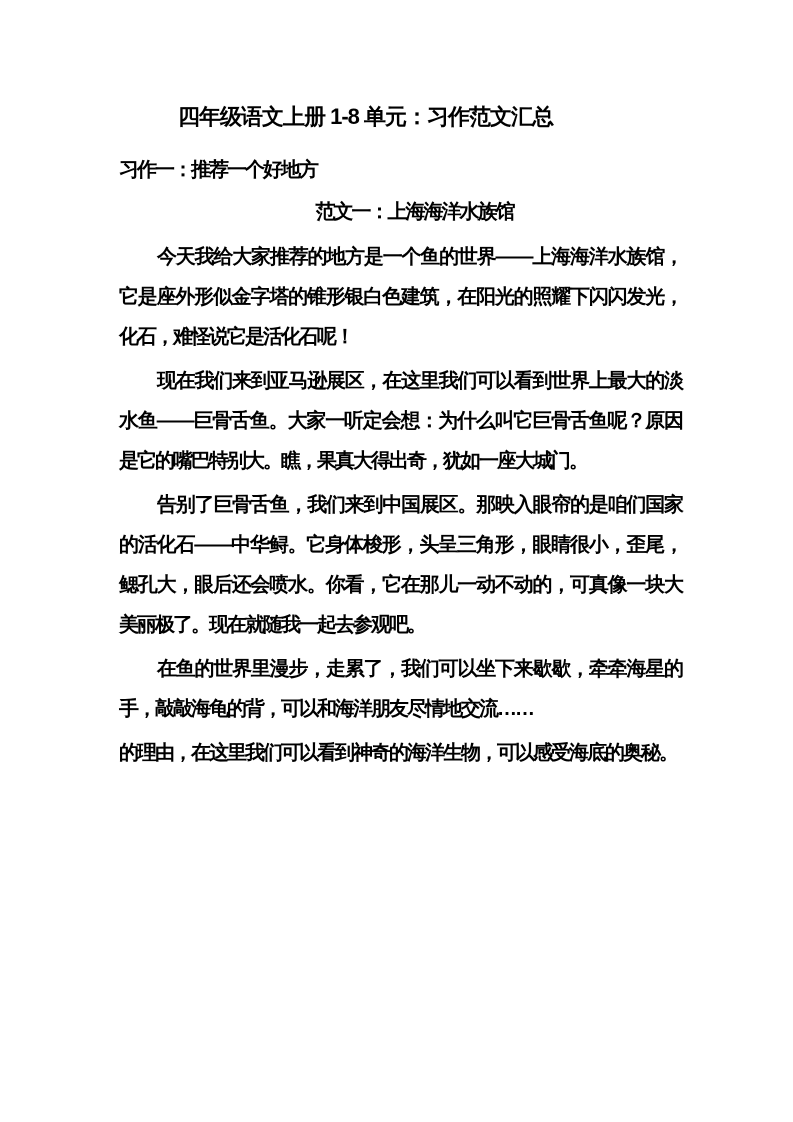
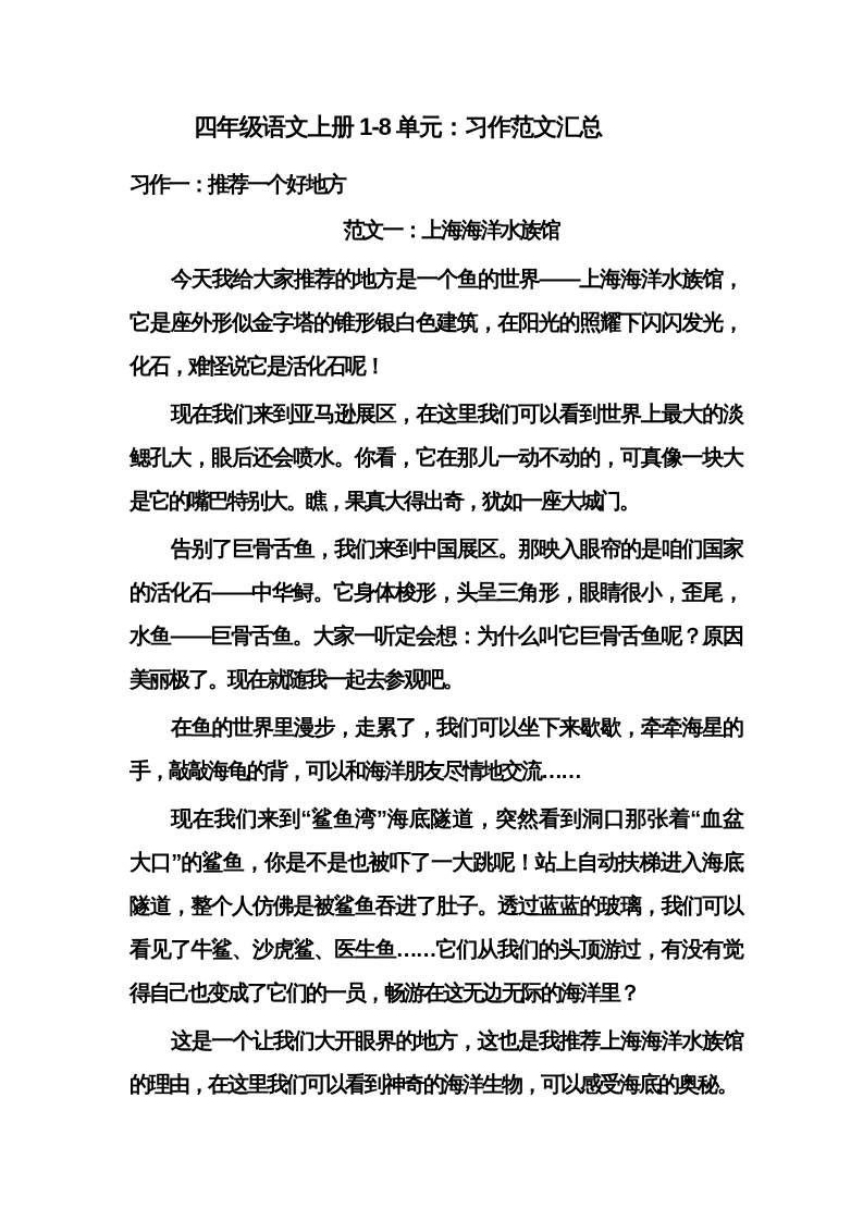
  四年级语文上册 1-8 单元：习作范文汇总
  习作一：推荐一个好地方
  范文一：上海海洋水族馆
  今天我给大家推荐的地方是一个鱼的世界——上海海洋水族馆，
  它是座外形似金字塔的锥形银白色建筑，在阳光的照耀下闪闪发光，
  化石，难怪说它是活化石呢！
  现在我们来到亚马逊展区，在这里我们可以看到世界上最大的淡
- 水鱼——巨骨舌鱼。大家一听定会想：为什么叫它巨骨舌鱼呢？原因
+ 鳃孔大，眼后还会喷水。你看，它在那儿一动不动的，可真像一块大
  是它的嘴巴特别大。瞧，果真大得出奇，犹如一座大城门。
  告别了巨骨舌鱼，我们来到中国展区。那映入眼帘的是咱们国家
  的活化石——中华鲟。它身体梭形，头呈三角形，眼睛很小，歪尾，
- 鳃孔大，眼后还会喷水。你看，它在那儿一动不动的，可真像一块大
+ 水鱼——巨骨舌鱼。大家一听定会想：为什么叫它巨骨舌鱼呢？原因
  美丽极了。现在就随我一起去参观吧。
  在鱼的世界里漫步，走累了，我们可以坐下来歇歇，牵牵海星的
  手，敲敲海龟的背，可以和海洋朋友尽情地交流……
+ 现在我们来到“鲨鱼湾”海底隧道，突然看到洞口那张着“血盆
+ 大口”的鲨鱼，你是不是也被吓了一大跳呢！站上自动扶梯进入海底
+ 隧道，整个人仿佛是被鲨鱼吞进了肚子。透过蓝蓝的玻璃，我们可以
+ 看见了牛鲨、沙虎鲨、医生鱼……它们从我们的头顶游过，有没有觉
+ 得自己也变成了它们的一员，畅游在这无边无际的海洋里？
+ 这是一个让我们大开眼界的地方，这也是我推荐上海海洋水族馆
  的理由，在这里我们可以看到神奇的海洋生物，可以感受海底的奥秘。
